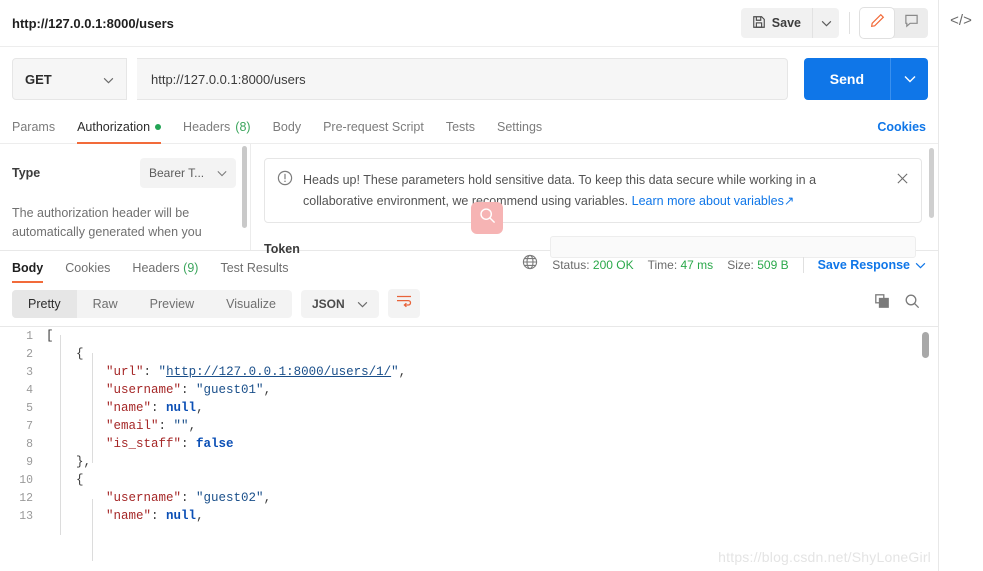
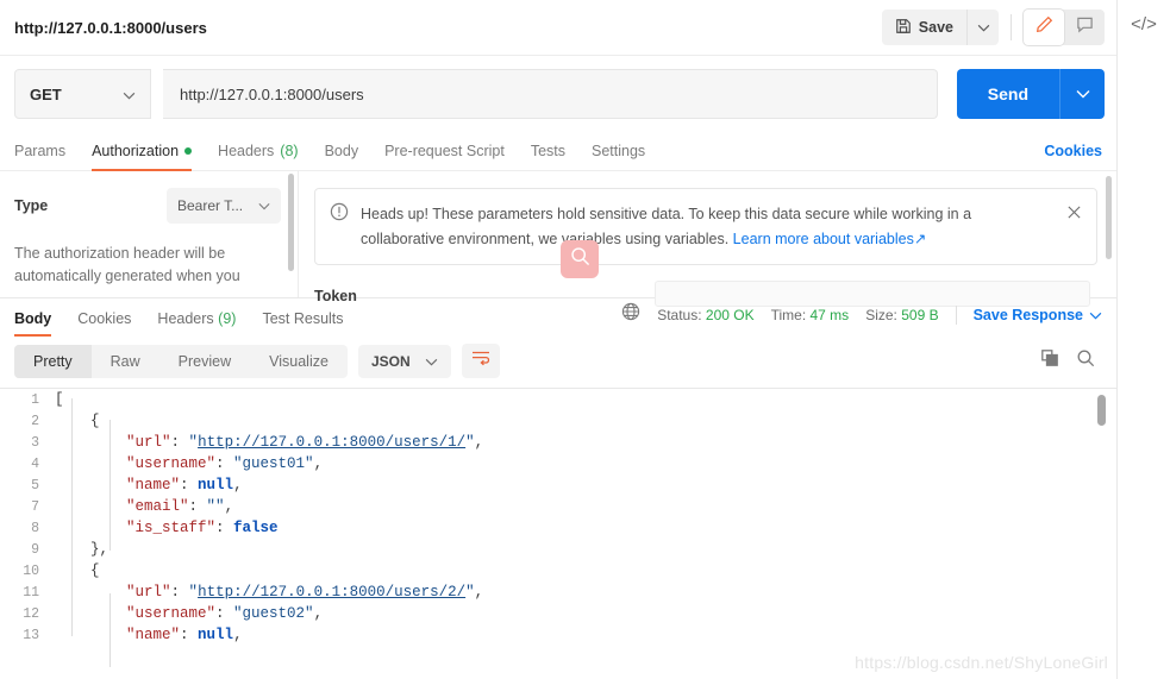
  http://127.0.0.1:8000/users
  Save
  GET
  http://127.0.0.1:8000/users
  Send
  Params
  Authorization
  Headers
  (8)
  Body
  Pre-request Script
  Tests
  Settings
  Cookies
  Type
  Bearer T...
  The authorization header will be automatically generated when you
- Heads up! These parameters hold sensitive data. To keep this data secure while working in a collaborative environment, we recommend using variables. Learn more about variables↗
+ Heads up! These parameters hold sensitive data. To keep this data secure while working in a collaborative environment, we variables using variables. Learn more about variables↗
  Token
  Body
  Cookies
  Headers (9)
  Test Results
  Status: 200 OK
  Time: 47 ms
  Size: 509 B
  Save Response
  Pretty
  Raw
  Preview
  Visualize
  JSON
  1
  [
  2
  {
  3
  "url": "http://127.0.0.1:8000/users/1/",
  4
  "username": "guest01",
  5
  "name": null,
  7
  "email": "",
  8
  "is_staff": false
  9
  },
  10
  {
+ 11
+ "url": "http://127.0.0.1:8000/users/2/",
  12
  "username": "guest02",
  13
  "name": null,
  </>
  https://blog.csdn.net/ShyLoneGirl
